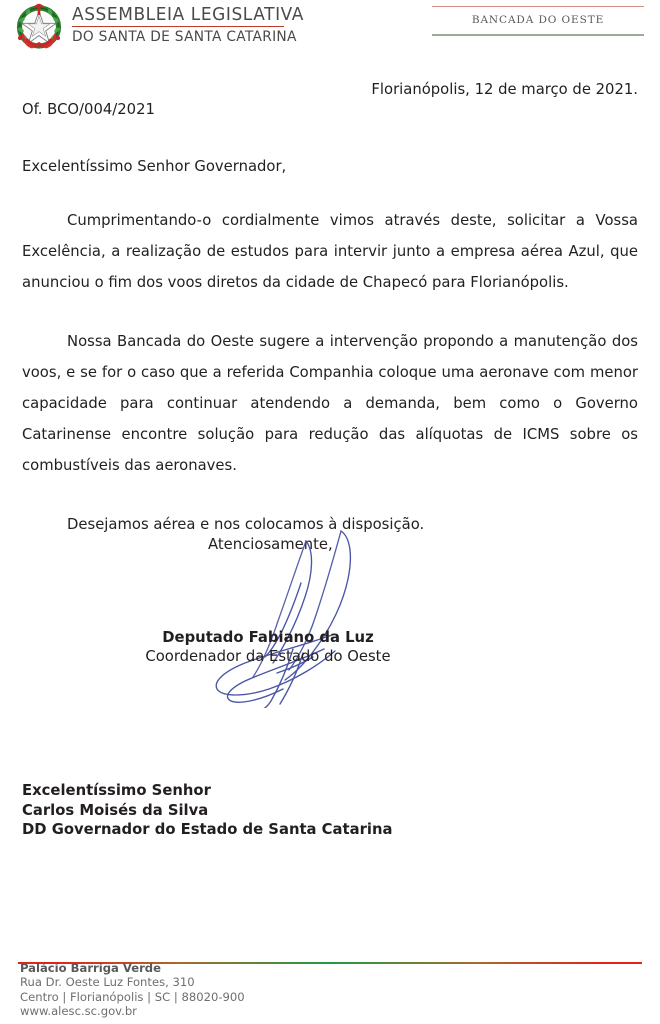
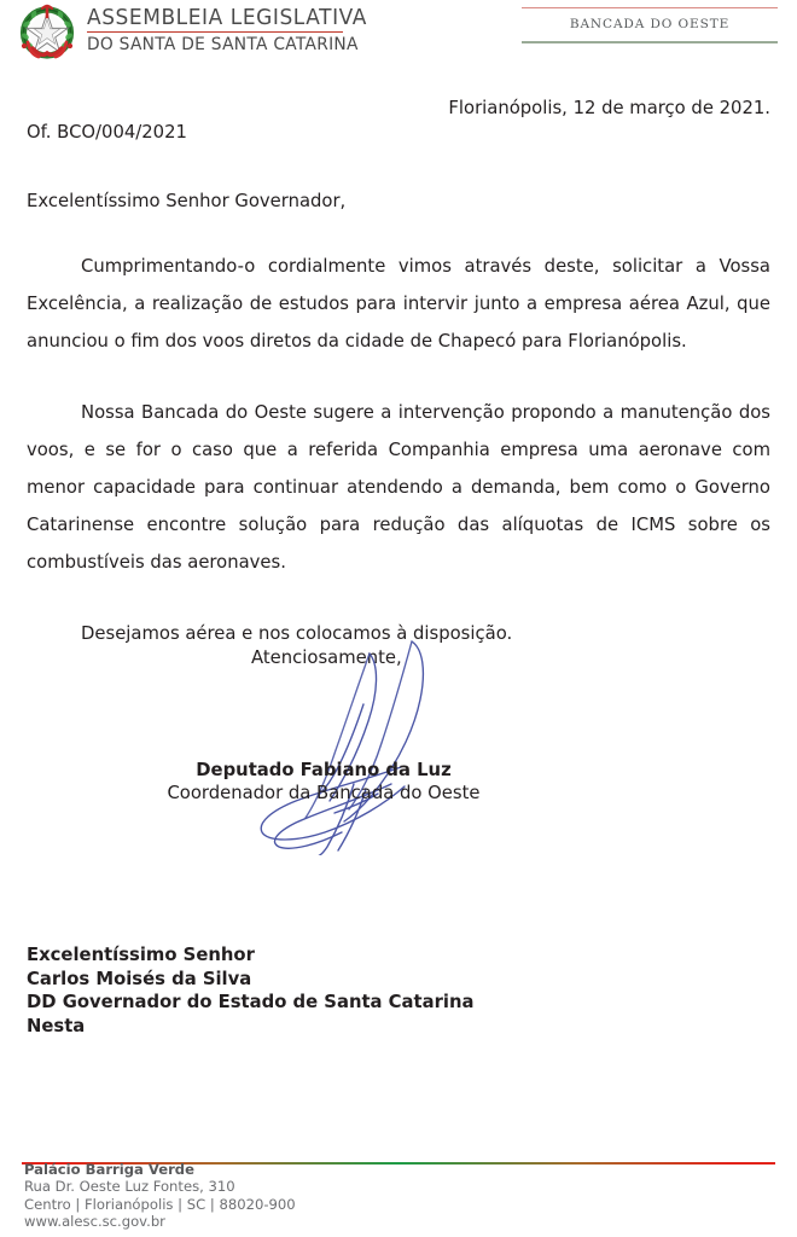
  ASSEMBLEIA LEGISLATIVA
  DO SANTA DE SANTA CATARINA
  BANCADA DO OESTE
  Florianópolis, 12 de março de 2021.
  Of. BCO/004/2021
  Excelentíssimo Senhor Governador,
  Cumprimentando-o cordialmente vimos através deste, solicitar a Vossa Excelência, a realização de estudos para intervir junto a empresa aérea Azul, que anunciou o fim dos voos diretos da cidade de Chapecó para Florianópolis.
- Nossa Bancada do Oeste sugere a intervenção propondo a manutenção dos voos, e se for o caso que a referida Companhia coloque uma aeronave com menor capacidade para continuar atendendo a demanda, bem como o Governo Catarinense encontre solução para redução das alíquotas de ICMS sobre os combustíveis das aeronaves.
+ Nossa Bancada do Oeste sugere a intervenção propondo a manutenção dos voos, e se for o caso que a referida Companhia empresa uma aeronave com menor capacidade para continuar atendendo a demanda, bem como o Governo Catarinense encontre solução para redução das alíquotas de ICMS sobre os combustíveis das aeronaves.
  Desejamos aérea e nos colocamos à disposição.
  Atenciosamete,
  Deputado Fabiano da Luz
- Coordenador da Estado do Oeste
+ Coordenador da Bancada do Oeste
  Excelentíssimo Senhor
  Carlos Moisés da Silva
  DD Governador do Estado de Santa Catarina
+ Nesta
  Palácio Barriga Verde
  Rua Dr. Oeste Luz Fontes, 310
  Centro | Florianópolis | SC | 88020-900
  www.alesc.sc.gov.br
